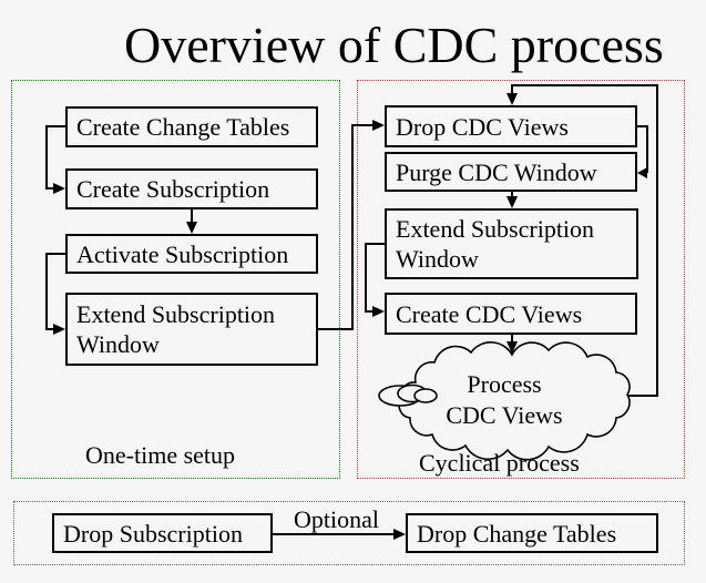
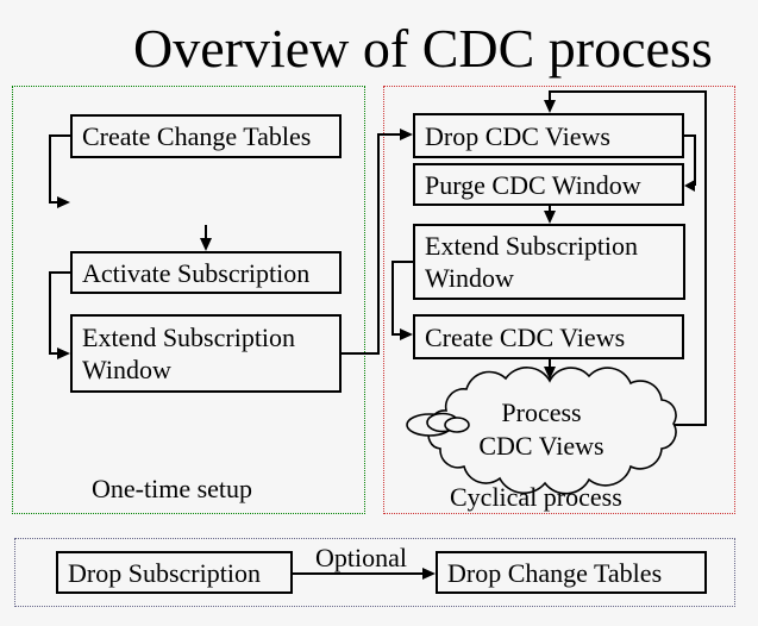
  Overview of CDC process
  Create Change Tables
- Create Subscription
  Activate Subscription
  Extend Subscription Window
  One-time setup
  Drop CDC Views
  Purge CDC Window
  Extend Subscription Window
  Create CDC Views
  Process
  CDC Views
  Cyclical process
  Drop Subscription
  Optional
  Drop Change Tables
